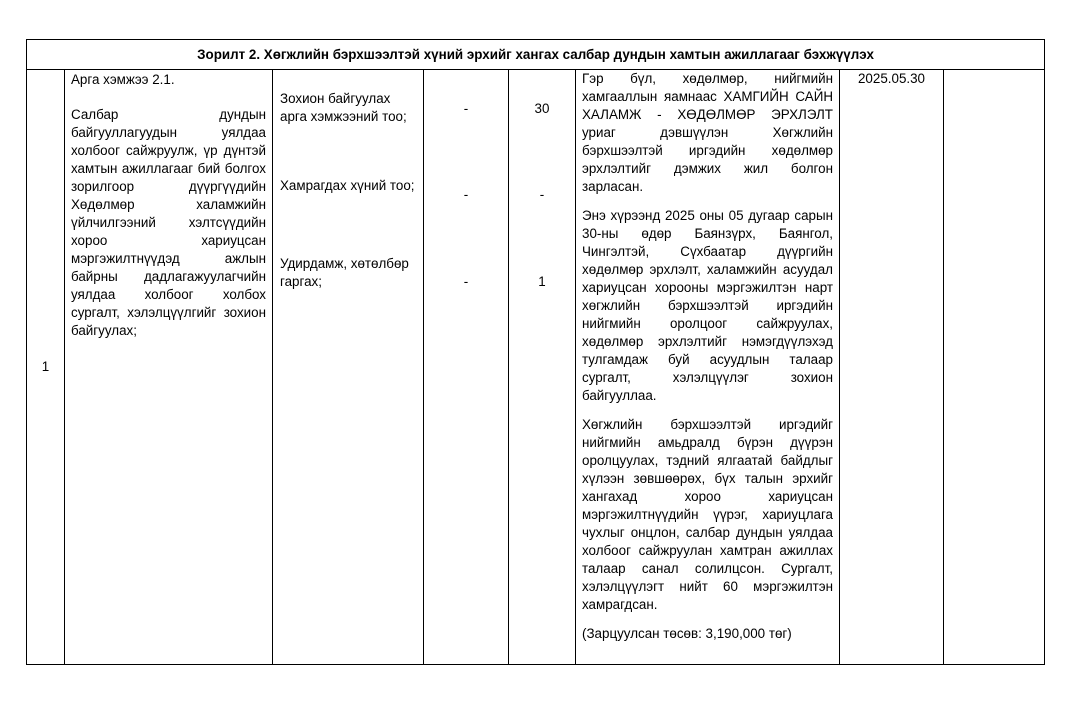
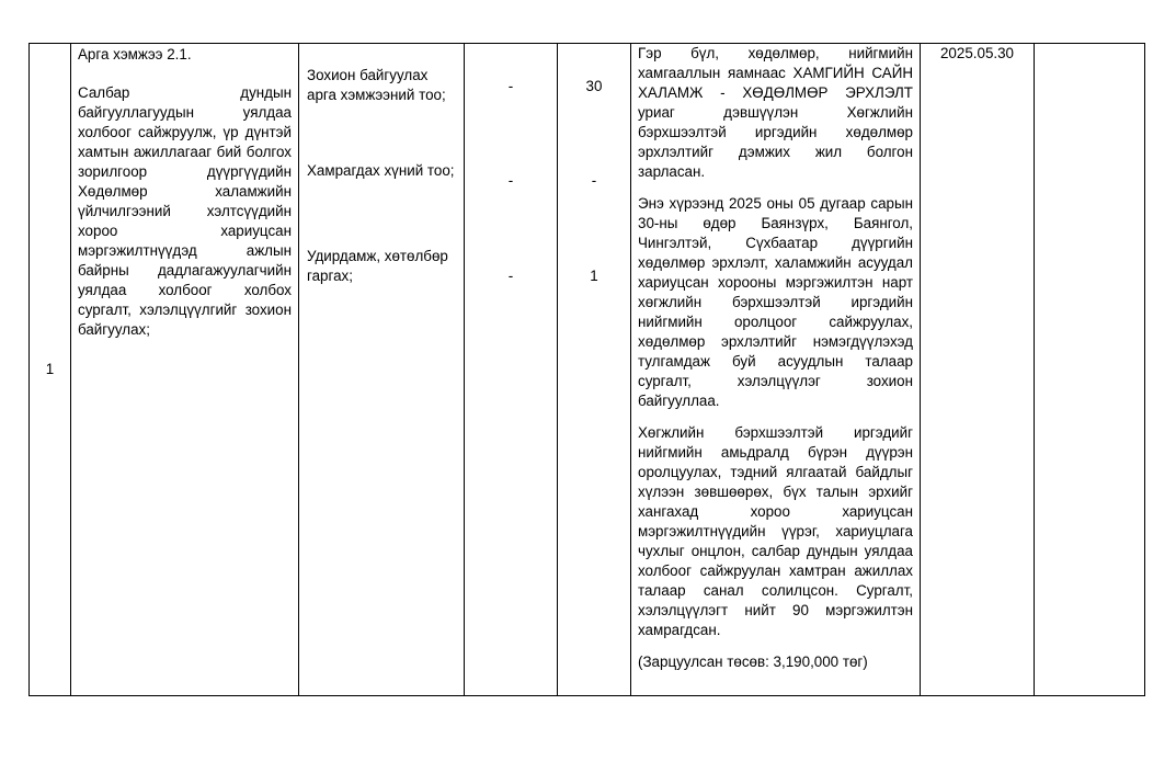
- Зорилт 2. Хөгжлийн бэрхшээлтэй хүний эрхийг хангах салбар дундын хамтын ажиллагааг бэхжүүлэх
- 1	Арга хэмжээ 2.1. Салбар дундын байгууллагуудын уялдаа холбоог сайжруулж, үр дүнтэй хамтын ажиллагааг бий болгох зорилгоор дүүргүүдийн Хөдөлмөр халамжийн үйлчилгээний хэлтсүүдийн хороо хариуцсан мэргэжилтнүүдэд ажлын байрны дадлагажуулагчийн уялдаа холбоог холбох сургалт, хэлэлцүүлгийг зохион байгуулах;	Зохион байгуулах арга хэмжээний тоо; Хамрагдах хүний тоо; Удирдамж, хөтөлбөр гаргах;	- - -	30 - 1	Гэр бүл, хөдөлмөр, нийгмийн хамгааллын яамнаас ХАМГИЙН САЙН ХАЛАМЖ - ХӨДӨЛМӨР ЭРХЛЭЛТ уриаг дэвшүүлэн Хөгжлийн бэрхшээлтэй иргэдийн хөдөлмөр эрхлэлтийг дэмжих жил болгон зарласан. Энэ хүрээнд 2025 оны 05 дугаар сарын 30-ны өдөр Баянзүрх, Баянгол, Чингэлтэй, Сүхбаатар дүүргийн хөдөлмөр эрхлэлт, халамжийн асуудал хариуцсан хорооны мэргэжилтэн нарт хөгжлийн бэрхшээлтэй иргэдийн нийгмийн оролцоог сайжруулах, хөдөлмөр эрхлэлтийг нэмэгдүүлэхэд тулгамдаж буй асуудлын талаар сургалт, хэлэлцүүлэг зохион байгууллаа. Хөгжлийн бэрхшээлтэй иргэдийг нийгмийн амьдралд бүрэн дүүрэн оролцуулах, тэдний ялгаатай байдлыг хүлээн зөвшөөрөх, бүх талын эрхийг хангахад хороо хариуцсан мэргэжилтнүүдийн үүрэг, хариуцлага чухлыг онцлон, салбар дундын уялдаа холбоог сайжруулан хамтран ажиллах талаар санал солилцсон. Сургалт, хэлэлцүүлэгт нийт 60 мэргэжилтэн хамрагдсан. (Зарцуулсан төсөв: 3,190,000 төг)	2025.05.30
+ 1	Арга хэмжээ 2.1. Салбар дундын байгууллагуудын уялдаа холбоог сайжруулж, үр дүнтэй хамтын ажиллагааг бий болгох зорилгоор дүүргүүдийн Хөдөлмөр халамжийн үйлчилгээний хэлтсүүдийн хороо хариуцсан мэргэжилтнүүдэд ажлын байрны дадлагажуулагчийн уялдаа холбоог холбох сургалт, хэлэлцүүлгийг зохион байгуулах;	Зохион байгуулах арга хэмжээний тоо; Хамрагдах хүний тоо; Удирдамж, хөтөлбөр гаргах;	- - -	30 - 1	Гэр бүл, хөдөлмөр, нийгмийн хамгааллын яамнаас ХАМГИЙН САЙН ХАЛАМЖ - ХӨДӨЛМӨР ЭРХЛЭЛТ уриаг дэвшүүлэн Хөгжлийн бэрхшээлтэй иргэдийн хөдөлмөр эрхлэлтийг дэмжих жил болгон зарласан. Энэ хүрээнд 2025 оны 05 дугаар сарын 30-ны өдөр Баянзүрх, Баянгол, Чингэлтэй, Сүхбаатар дүүргийн хөдөлмөр эрхлэлт, халамжийн асуудал хариуцсан хорооны мэргэжилтэн нарт хөгжлийн бэрхшээлтэй иргэдийн нийгмийн оролцоог сайжруулах, хөдөлмөр эрхлэлтийг нэмэгдүүлэхэд тулгамдаж буй асуудлын талаар сургалт, хэлэлцүүлэг зохион байгууллаа. Хөгжлийн бэрхшээлтэй иргэдийг нийгмийн амьдралд бүрэн дүүрэн оролцуулах, тэдний ялгаатай байдлыг хүлээн зөвшөөрөх, бүх талын эрхийг хангахад хороо хариуцсан мэргэжилтнүүдийн үүрэг, хариуцлага чухлыг онцлон, салбар дундын уялдаа холбоог сайжруулан хамтран ажиллах талаар санал солилцсон. Сургалт, хэлэлцүүлэгт нийт 90 мэргэжилтэн хамрагдсан. (Зарцуулсан төсөв: 3,190,000 төг)	2025.05.30
